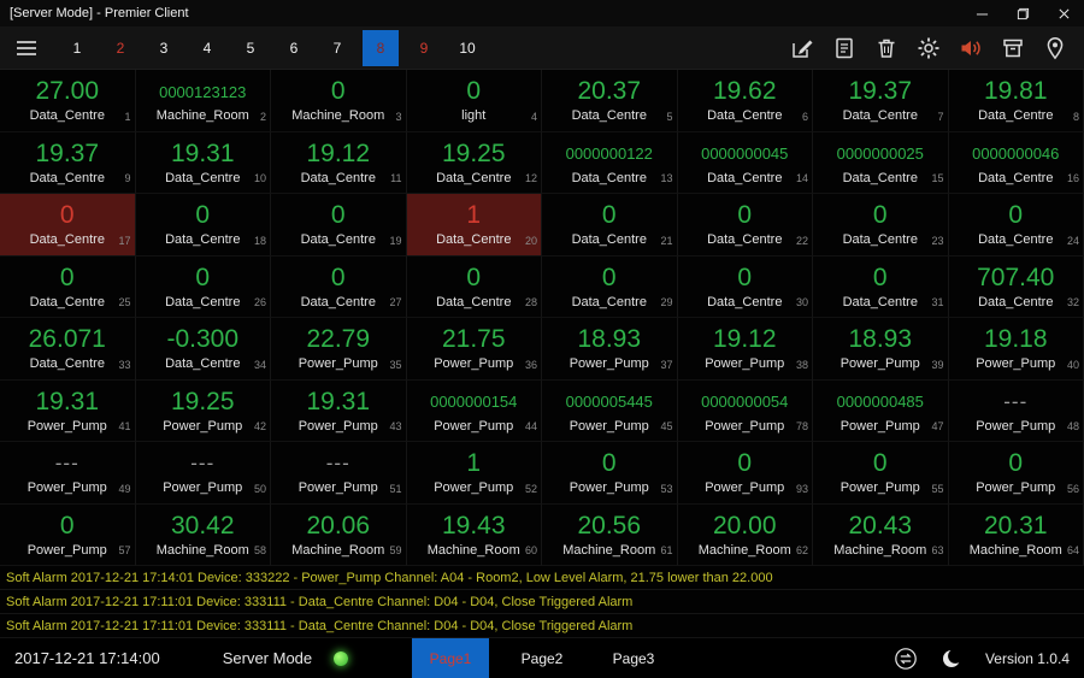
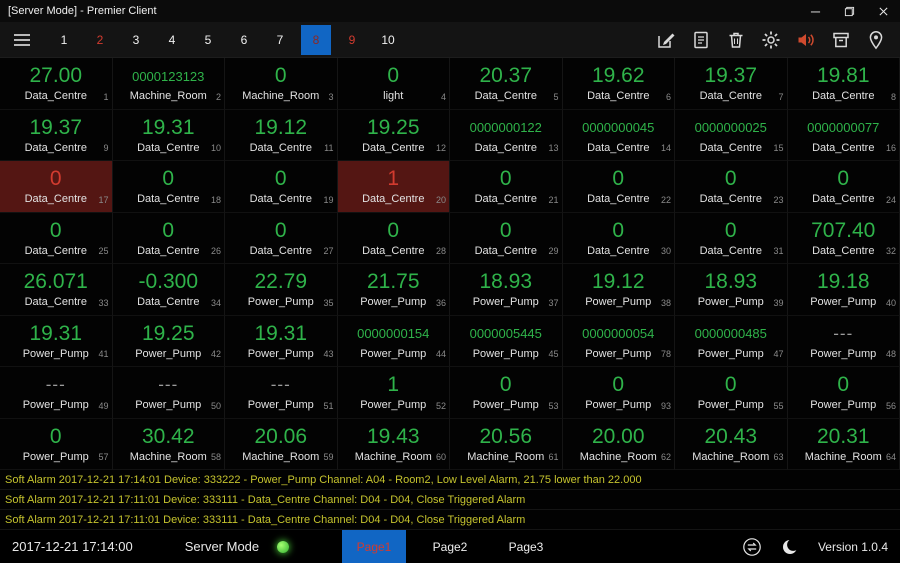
  [Server Mode] - Premier Client
  1
  2
  3
  4
  5
  6
  7
  8
  9
  10
  27.00
  Data_Centre
  1
  0000123123
  Machine_Room
  2
  0
  Machine_Room
  3
  0
  light
  4
  20.37
  Data_Centre
  5
  19.62
  Data_Centre
  6
  19.37
  Data_Centre
  7
  19.81
  Data_Centre
  8
  19.37
  Data_Centre
  9
  19.31
  Data_Centre
  10
  19.12
  Data_Centre
  11
  19.25
  Data_Centre
  12
  0000000122
  Data_Centre
  13
  0000000045
  Data_Centre
  14
  0000000025
  Data_Centre
  15
- 0000000046
+ 0000000077
  Data_Centre
  16
  0
  Data_Centre
  17
  0
  Data_Centre
  18
  0
  Data_Centre
  19
  1
  Data_Centre
  20
  0
  Data_Centre
  21
  0
  Data_Centre
  22
  0
  Data_Centre
  23
  0
  Data_Centre
  24
  0
  Data_Centre
  25
  0
  Data_Centre
  26
  0
  Data_Centre
  27
  0
  Data_Centre
  28
  0
  Data_Centre
  29
  0
  Data_Centre
  30
  0
  Data_Centre
  31
  707.40
  Data_Centre
  32
  26.071
  Data_Centre
  33
  -0.300
  Data_Centre
  34
  22.79
  Power_Pump
  35
  21.75
  Power_Pump
  36
  18.93
  Power_Pump
  37
  19.12
  Power_Pump
  38
  18.93
  Power_Pump
  39
  19.18
  Power_Pump
  40
  19.31
  Power_Pump
  41
  19.25
  Power_Pump
  42
  19.31
  Power_Pump
  43
  0000000154
  Power_Pump
  44
  0000005445
  Power_Pump
  45
  0000000054
  Power_Pump
  78
  0000000485
  Power_Pump
  47
  ---
  Power_Pump
  48
  ---
  Power_Pump
  49
  ---
  Power_Pump
  50
  ---
  Power_Pump
  51
  1
  Power_Pump
  52
  0
  Power_Pump
  53
  0
  Power_Pump
  93
  0
  Power_Pump
  55
  0
  Power_Pump
  56
  0
  Power_Pump
  57
  30.42
  Machine_Room
  58
  20.06
  Machine_Room
  59
  19.43
  Machine_Room
  60
  20.56
  Machine_Room
  61
  20.00
  Machine_Room
  62
  20.43
  Machine_Room
  63
  20.31
  Machine_Room
  64
  Soft Alarm 2017-12-21 17:14:01 Device: 333222 - Power_Pump Channel: A04 - Room2, Low Level Alarm, 21.75 lower than 22.000
  Soft Alarm 2017-12-21 17:11:01 Device: 333111 - Data_Centre Channel: D04 - D04, Close Triggered Alarm
  Soft Alarm 2017-12-21 17:11:01 Device: 333111 - Data_Centre Channel: D04 - D04, Close Triggered Alarm
  2017-12-21 17:14:00
  Server Mode
  Page1
  Page2
  Page3
  Version 1.0.4
